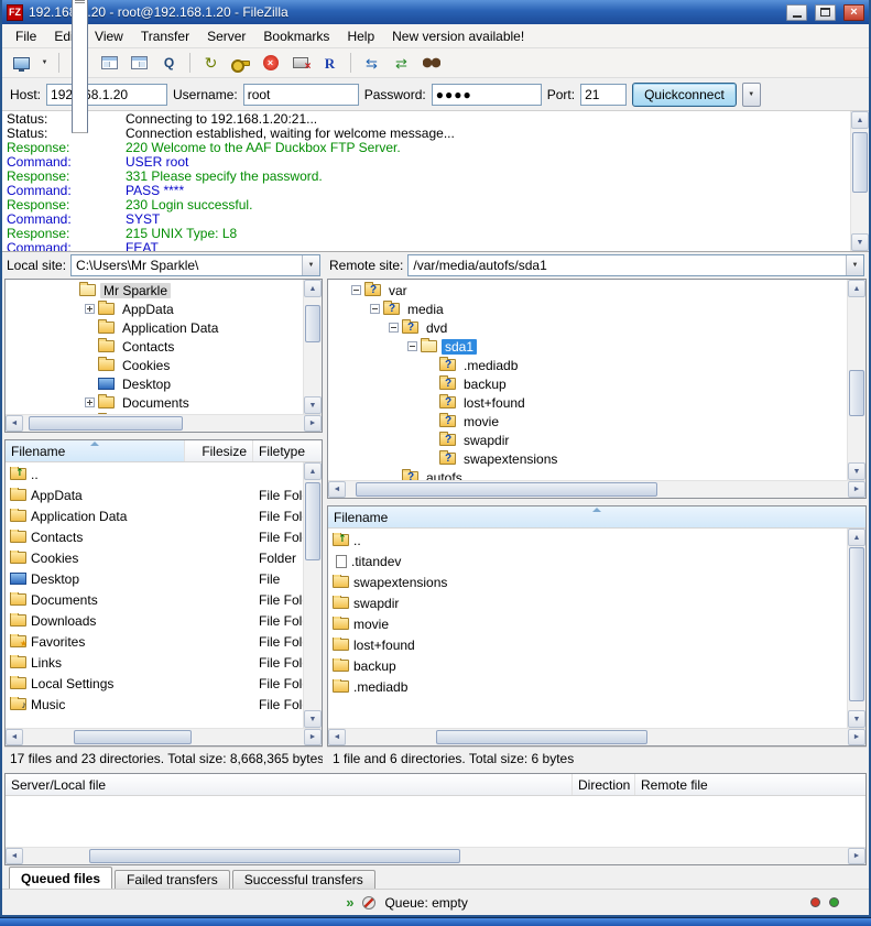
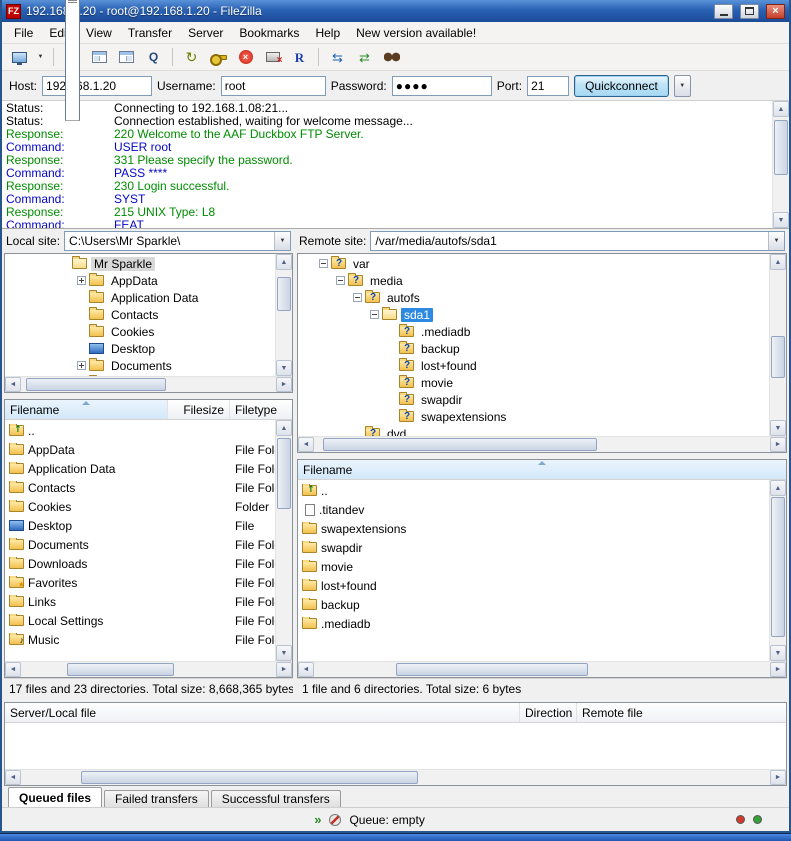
  FZ
  192.16.20 - root@192.168.1.20 - FileZilla
  ×
  File
  View
  Transfer
  Server
  Bookmarks
  Help
  New version available!
  Q
  ↻
  ×
  R
  ⇆
  ⇄
  Host:
  1928.1.20
  Username:
  root
  Password:
  ●●●●
  Port:
  21
  Quickconnect
  Status:
- Connecting to 192.168.1.20:21...
+ Connecting to 192.168.1.08:21...
  Status:
  Connection established, waiting for welcome message...
  Response:
  220 Welcome to the AAF Duckbox FTP Server.
  Command:
  USER root
  Response:
  331 Please specify the password.
  Command:
  PASS ****
  Response:
  230 Login successful.
  Command:
  SYST
  Response:
  215 UNIX Type: L8
  Command:
  FEAT
  Local site:
  C:\Users\Mr Sparkle\
  Mr Sparkle
  AppData
  Application Data
  Contacts
  Cookies
  Desktop
  Documents
  Filename
  Filesize
  Filetype
  ..
  AppData
  File Fol
  Application Data
  File Fol
  Contacts
  File Fol
  Cookies
  Folder
  Desktop
  File
  Documents
  File Fol
  Downloads
  File Fol
  Favorites
  File Fol
  Links
  File Fol
  Local Settings
  File Fol
  Music
  File Fol
  17 files and 23 directories. Total size: 8,668,365 bytes
  Remote site:
  /var/media/autofs/sda1
  var
  media
- dvd
+ autofs
  sda1
  .mediadb
  backup
  lost+found
  movie
  swapdir
  swapextensions
- autofs
+ dvd
  Filename
  ..
  .titandev
  swapextensions
  swapdir
  movie
  lost+found
  backup
  .mediadb
  1 file and 6 directories. Total size: 6 bytes
  Server/Local file
  Direction
  Remote file
  Queued files
  Failed transfers
  Successful transfers
  »
  Queue: empty
